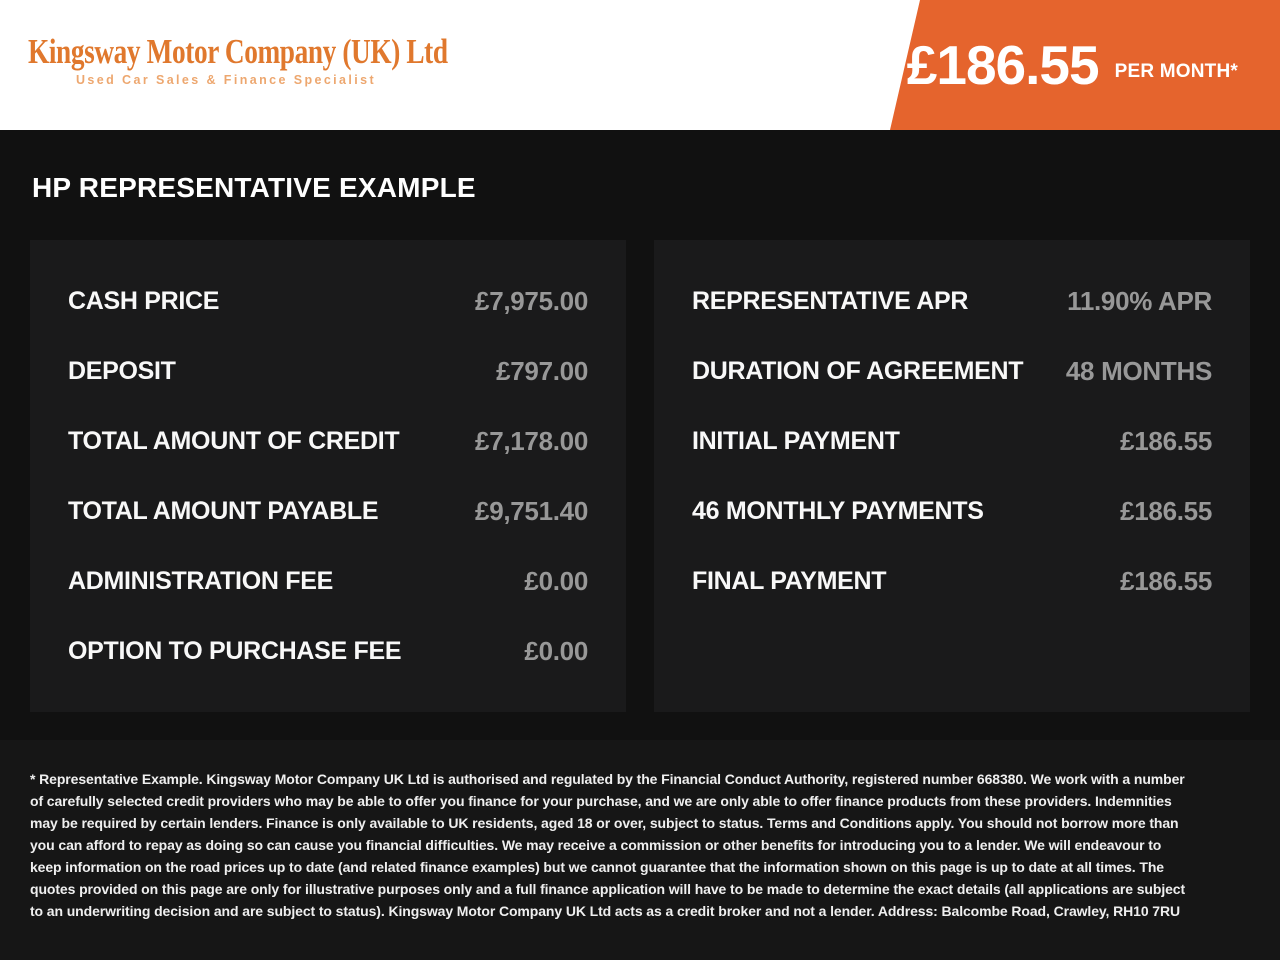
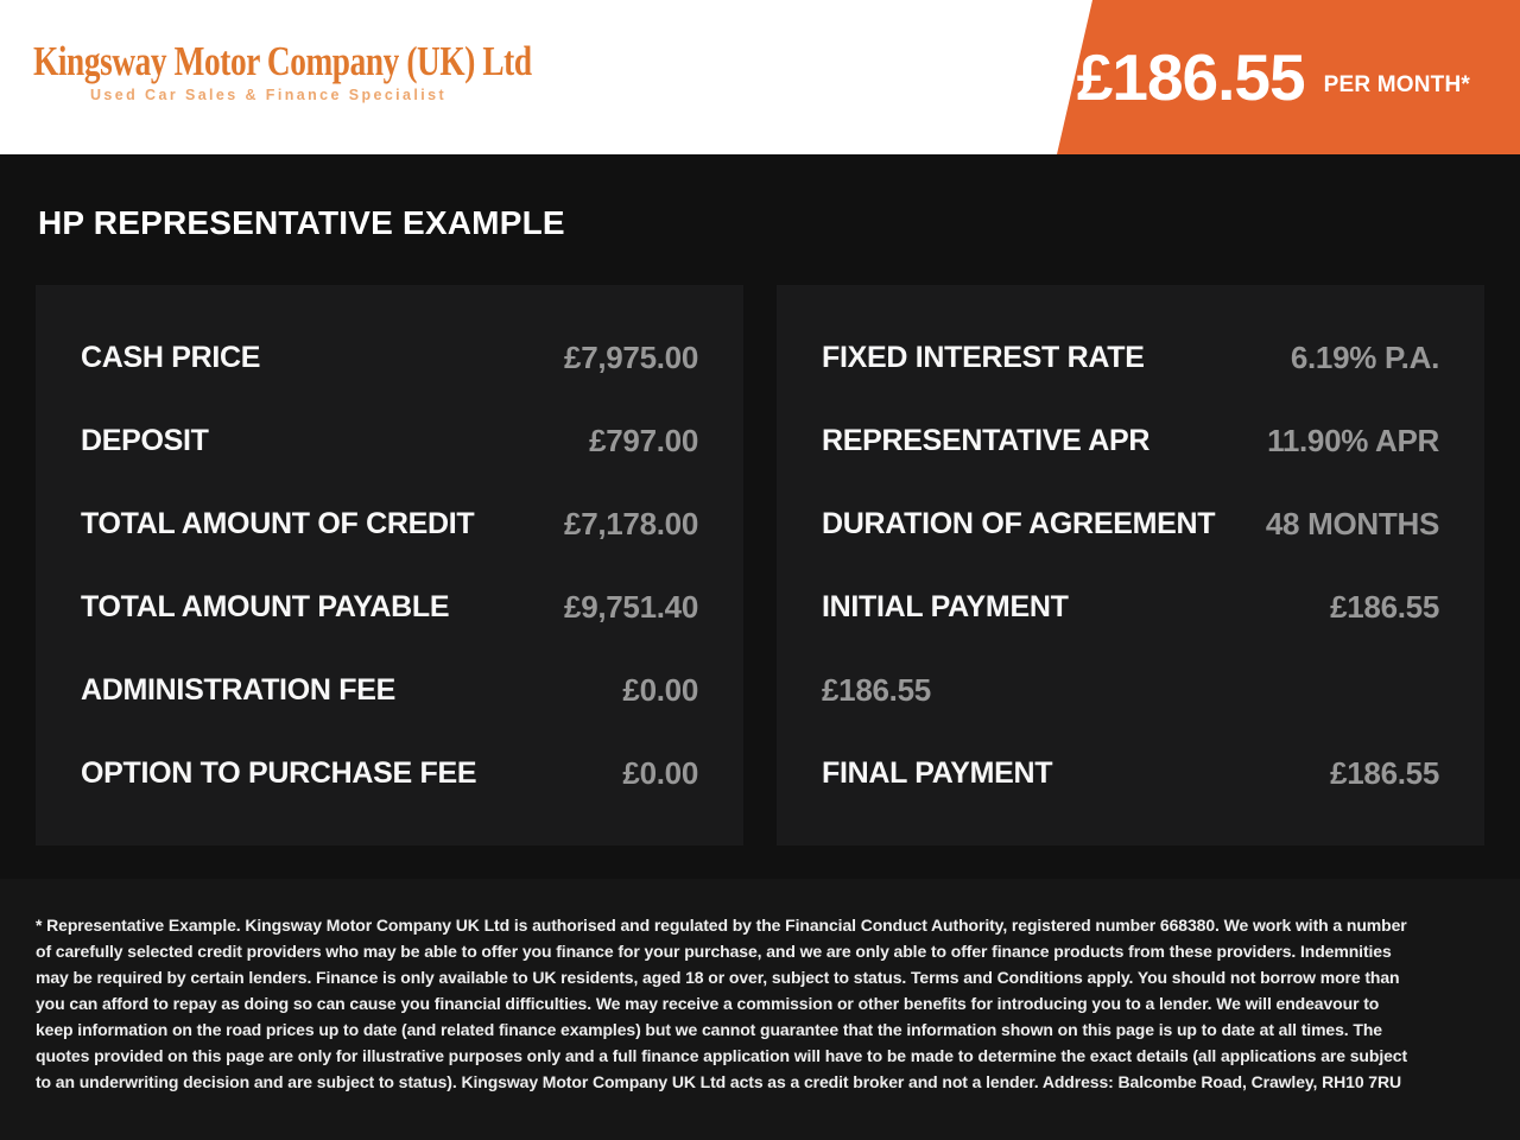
  Kingsway Motor Company (UK) Ltd
  Used Car Sales & Finance Specialist
  £186.55
  PER MONTH*
  HP REPRESENTATIVE EXAMPLE
  CASH PRICE
  £7,975.00
  DEPOSIT
  £797.00
  TOTAL AMOUNT OF CREDIT
  £7,178.00
  TOTAL AMOUNT PAYABLE
  £9,751.40
  ADMINISTRATION FEE
  £0.00
  OPTION TO PURCHASE FEE
  £0.00
+ FIXED INTEREST RATE
+ 6.19% P.A.
  REPRESENTATIVE APR
  11.90% APR
  DURATION OF AGREEMENT
  48 MONTHS
  INITIAL PAYMENT
  £186.55
- 46 MONTHLY PAYMENTS
  £186.55
  FINAL PAYMENT
  £186.55
  * Representative Example. Kingsway Motor Company UK Ltd is authorised and regulated by the Financial Conduct Authority, registered number 668380. We work with a number of carefully selected credit providers who may be able to offer you finance for your purchase, and we are only able to offer finance products from these providers. Indemnities may be required by certain lenders. Finance is only available to UK residents, aged 18 or over, subject to status. Terms and Conditions apply. You should not borrow more than you can afford to repay as doing so can cause you financial difficulties. We may receive a commission or other benefits for introducing you to a lender. We will endeavour to keep information on the road prices up to date (and related finance examples) but we cannot guarantee that the information shown on this page is up to date at all times. The quotes provided on this page are only for illustrative purposes only and a full finance application will have to be made to determine the exact details (all applications are subject to an underwriting decision and are subject to status). Kingsway Motor Company UK Ltd acts as a credit broker and not a lender. Address: Balcombe Road, Crawley, RH10 7RU
